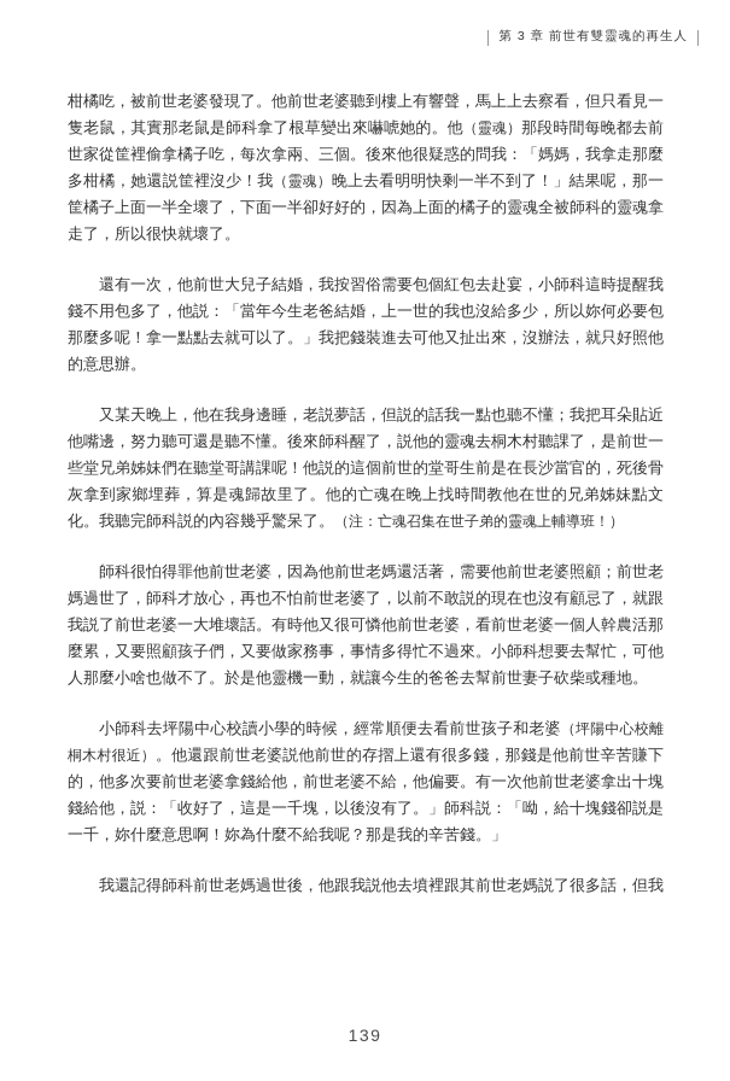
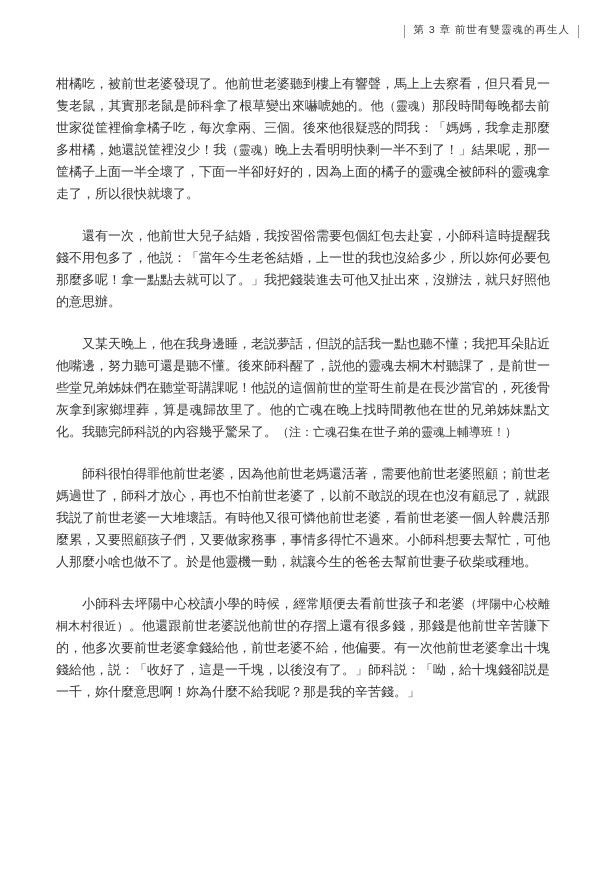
  第 3 章 前世有雙靈魂的再生人
  柑橘吃，被前世老婆發現了。他前世老婆聽到樓上有響聲，馬上上去察看，但只看見一隻老鼠，其實那老鼠是師科拿了根草變出來嚇唬她的。他（靈魂）那段時間每晚都去前世家從筐裡偷拿橘子吃，每次拿兩、三個。後來他很疑惑的問我：「媽媽，我拿走那麼多柑橘，她還説筐裡沒少！我（靈魂）晚上去看明明快剩一半不到了！」結果呢，那一筐橘子上面一半全壞了，下面一半卻好好的，因為上面的橘子的靈魂全被師科的靈魂拿走了，所以很快就壞了。
  還有一次，他前世大兒子結婚，我按習俗需要包個紅包去赴宴，小師科這時提醒我錢不用包多了，他説：「當年今生老爸結婚，上一世的我也沒給多少，所以妳何必要包那麼多呢！拿一點點去就可以了。」我把錢裝進去可他又扯出來，沒辦法，就只好照他的意思辦。
  又某天晚上，他在我身邊睡，老説夢話，但説的話我一點也聽不懂；我把耳朵貼近他嘴邊，努力聽可還是聽不懂。後來師科醒了，説他的靈魂去桐木村聽課了，是前世一些堂兄弟姊妹們在聽堂哥講課呢！他説的這個前世的堂哥生前是在長沙當官的，死後骨灰拿到家鄉埋葬，算是魂歸故里了。他的亡魂在晚上找時間教他在世的兄弟姊妹點文化。我聽完師科説的內容幾乎驚呆了。（注：亡魂召集在世子弟的靈魂上輔導班！）
  師科很怕得罪他前世老婆，因為他前世老媽還活著，需要他前世老婆照顧；前世老媽過世了，師科才放心，再也不怕前世老婆了，以前不敢説的現在也沒有顧忌了，就跟我説了前世老婆一大堆壞話。有時他又很可憐他前世老婆，看前世老婆一個人幹農活那麼累，又要照顧孩子們，又要做家務事，事情多得忙不過來。小師科想要去幫忙，可他人那麼小啥也做不了。於是他靈機一動，就讓今生的爸爸去幫前世妻子砍柴或種地。
  小師科去坪陽中心校讀小學的時候，經常順便去看前世孩子和老婆（坪陽中心校離桐木村很近）。他還跟前世老婆説他前世的存摺上還有很多錢，那錢是他前世辛苦賺下的，他多次要前世老婆拿錢給他，前世老婆不給，他偏要。有一次他前世老婆拿出十塊錢給他，説：「收好了，這是一千塊，以後沒有了。」師科説：「呦，給十塊錢卻説是一千，妳什麼意思啊！妳為什麼不給我呢？那是我的辛苦錢。」
- 我還記得師科前世老媽過世後，他跟我説他去墳裡跟其前世老媽説了很多話，但我
- 139
